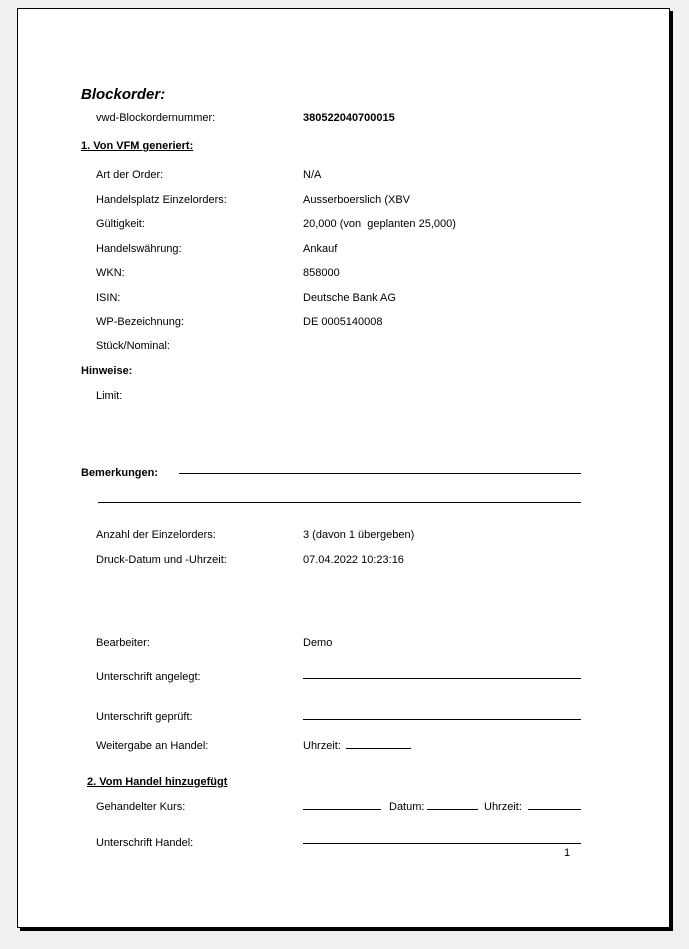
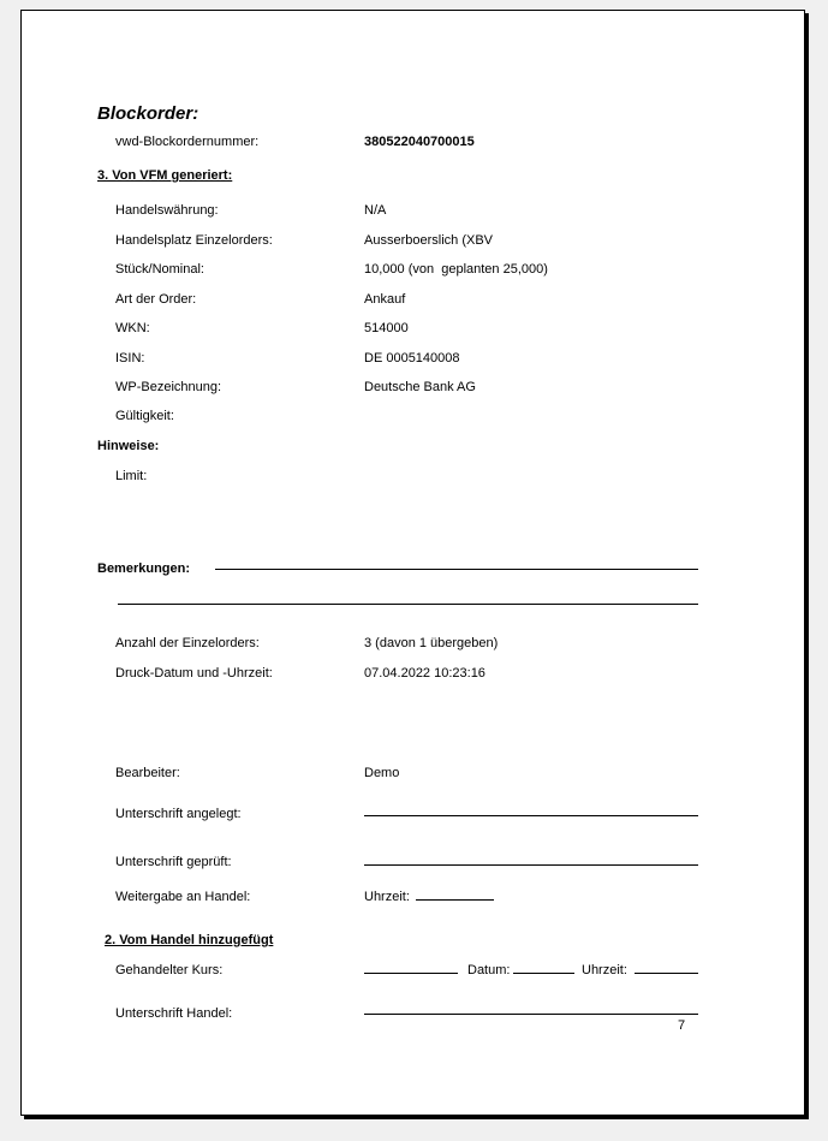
  Blockorder:
  vwd-Blockordernummer:
  380522040700015
- 1. Von VFM generiert:
+ 3. Von VFM generiert:
- Art der Order:
+ Handelswährung:
  N/A
  Handelsplatz Einzelorders:
  Ausserboerslich (XBV
- Gültigkeit:
+ Stück/Nominal:
- 20,000 (von geplanten 25,000)
+ 10,000 (von geplanten 25,000)
- Handelswährung:
+ Art der Order:
  Ankauf
  WKN:
- 858000
+ 514000
  ISIN:
- Deutsche Bank AG
+ DE 0005140008
  WP-Bezeichnung:
- DE 0005140008
+ Deutsche Bank AG
- Stück/Nominal:
+ Gültigkeit:
  Hinweise:
  Limit:
  Bemerkungen:
  Anzahl der Einzelorders:
  3 (davon 1 übergeben)
  Druck-Datum und -Uhrzeit:
  07.04.2022 10:23:16
  Bearbeiter:
  Demo
  Unterschrift angelegt:
  Unterschrift geprüft:
  Weitergabe an Handel:
  Uhrzeit:
  2. Vom Handel hinzugefügt
  Gehandelter Kurs:
  Datum:
  Uhrzeit:
  Unterschrift Handel:
- 1
+ 7
